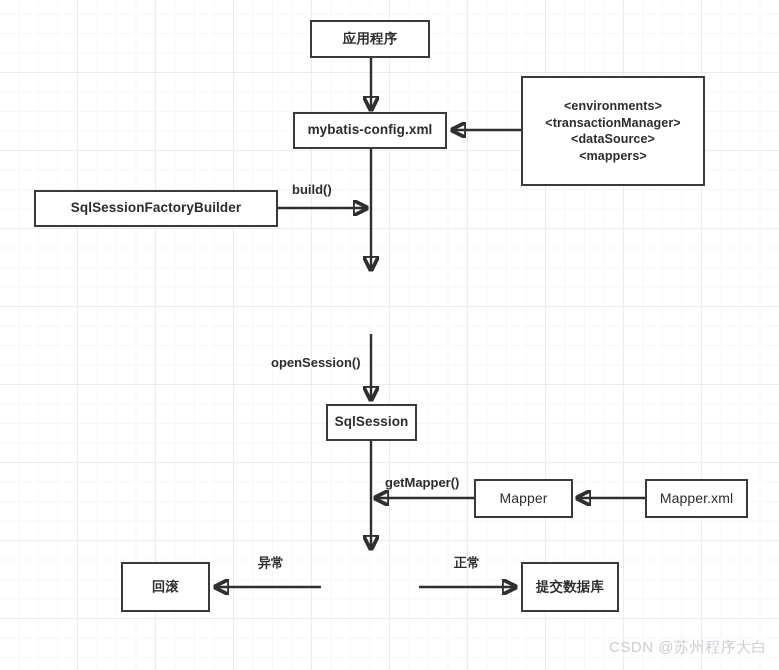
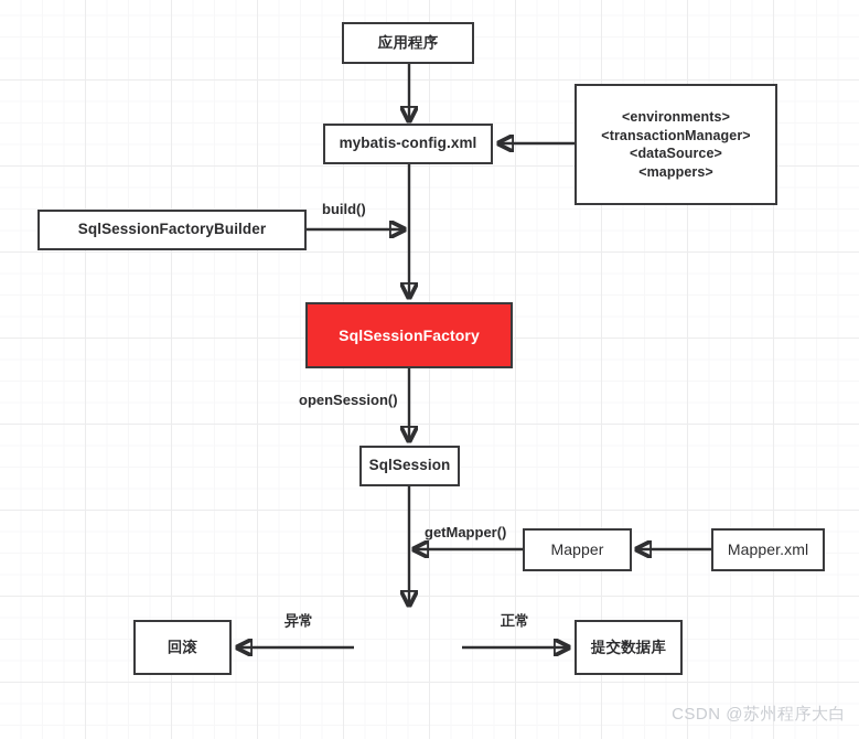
  应用程序
  mybatis-config.xml
  <environments>
  <transactionManager>
  <dataSource>
  <mappers>
  SqlSessionFactoryBuilder
+ SqlSessionFactory
  SqlSession
  Mapper
  Mapper.xml
  回滚
  提交数据库
  build()
  openSession()
  getMapper()
  异常
  正常
  CSDN @苏州程序大白
